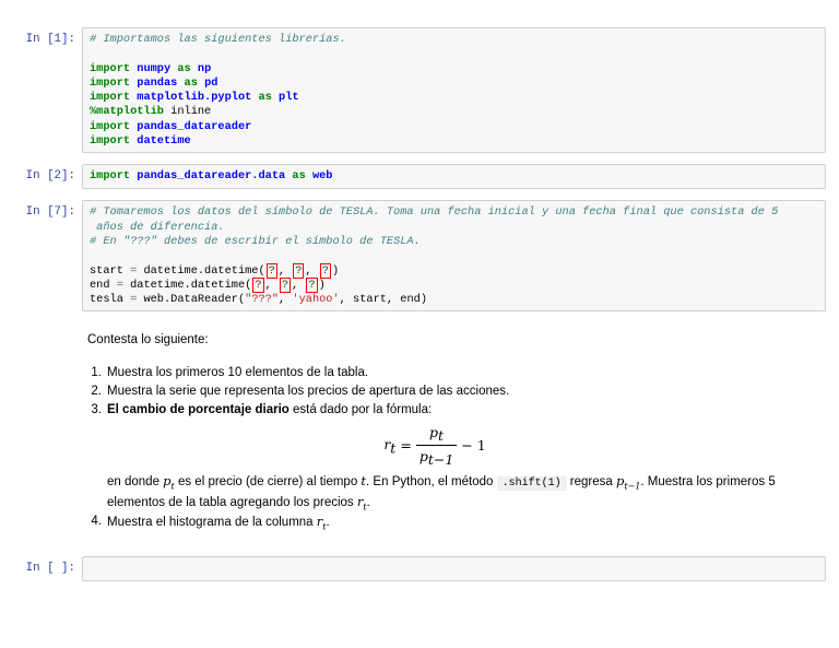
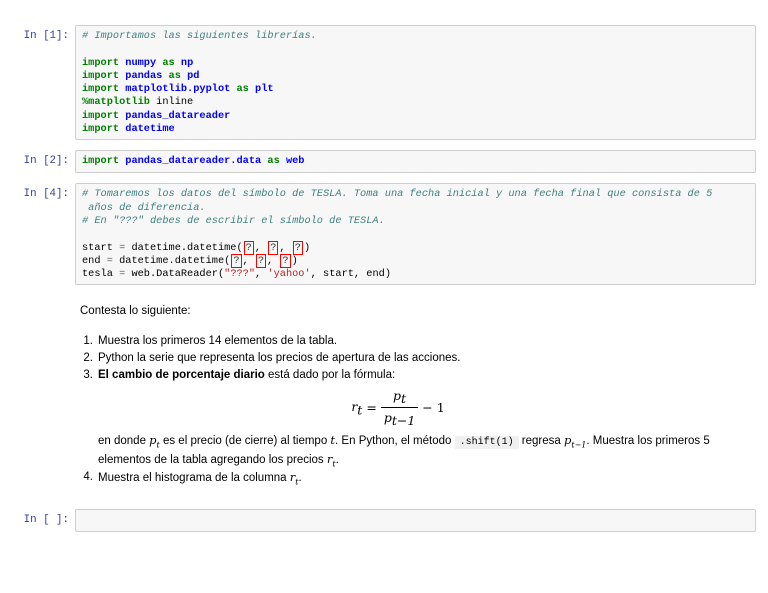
  In [1]:
  # Importamos las siguientes librerías. import numpy as np import pandas as pd import matplotlib.pyplot as plt %matplotlib inline import pandas_datareader import datetime
  In [2]:
  import pandas_datareader.data as web
- In [7]:
+ In [4]:
  # Tomaremos los datos del símbolo de TESLA. Toma una fecha inicial y una fecha final que consista de 5 años de diferencia. # En "???" debes de escribir el símbolo de TESLA. start = datetime.datetime( ? , ? , ? ) end = datetime.datetime( ? , ? , ? ) tesla = web.DataReader("???", 'yahoo', start, end)
  Contesta lo siguiente:
  1.
- Muestra los primeros 10 elementos de la tabla.
+ Muestra los primeros 14 elementos de la tabla.
  2.
- Muestra la serie que representa los precios de apertura de las acciones.
+ Python la serie que representa los precios de apertura de las acciones.
  3.
  El cambio de porcentaje diario está dado por la fórmula:
  rt
  =
  pt
  pt−1
  − 1
  en donde pt es el precio (de cierre) al tiempo t. En Python, el método .shift(1) regresa pt−1. Muestra los primeros 5 elementos de la tabla agregando los precios rt.
  4.
  Muestra el histograma de la columna rt.
  In [ ]:
